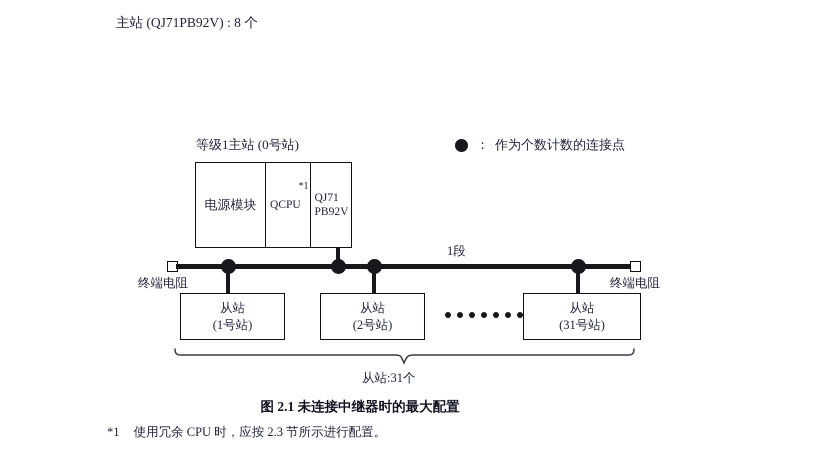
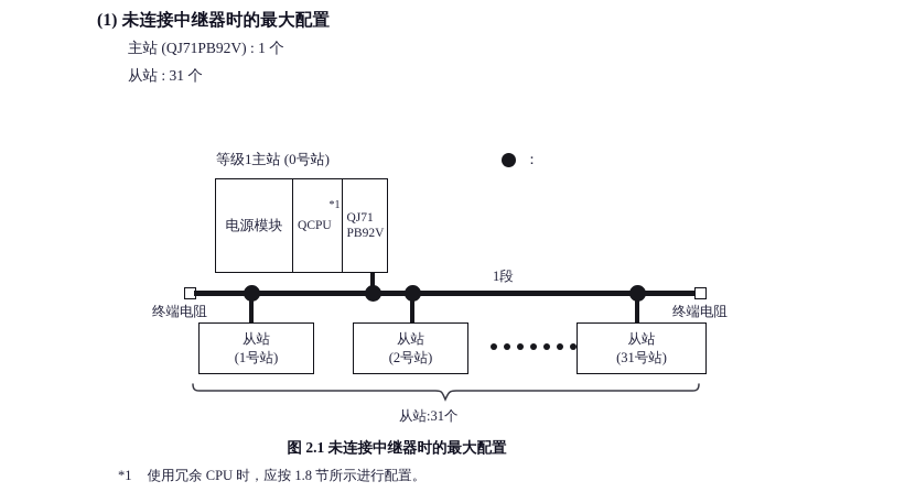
+ (1) 未连接中继器时的最大配置
- 主站 (QJ71PB92V) : 8 个
+ 主站 (QJ71PB92V) : 1 个
+ 从站 : 31 个
  ：
- 作为个数计数的连接点
  等级1主站 (0号站)
  电源模块
  QCPU
  *1
  QJ71
  PB92V
  1段
  终端电阻
  终端电阻
  从站
  (1号站)
  从站
  (2号站)
  从站
  (31号站)
  从站:31个
  图 2.1 未连接中继器时的最大配置
- *1 使用冗余 CPU 时，应按 2.3 节所示进行配置。
+ *1 使用冗余 CPU 时，应按 1.8 节所示进行配置。
